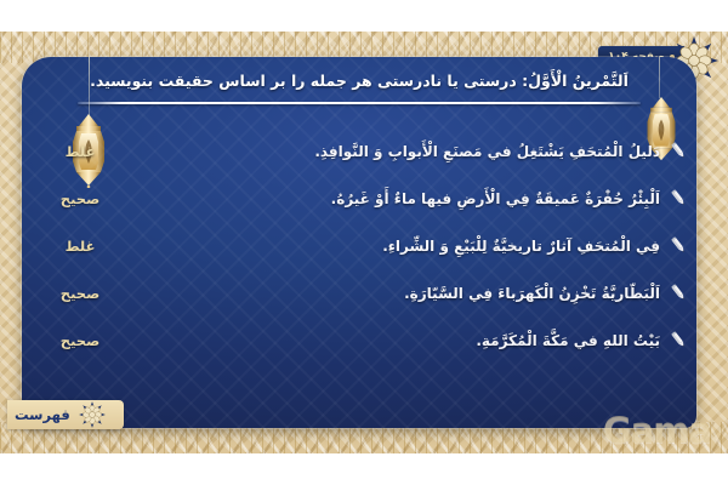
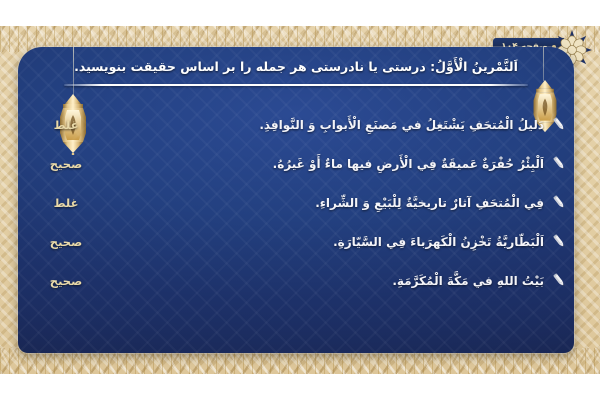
- فهرست
- Gama
